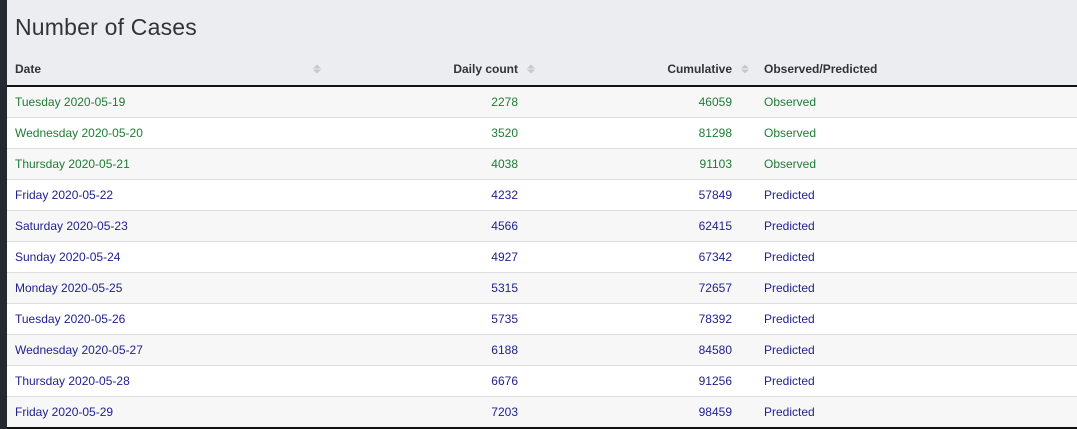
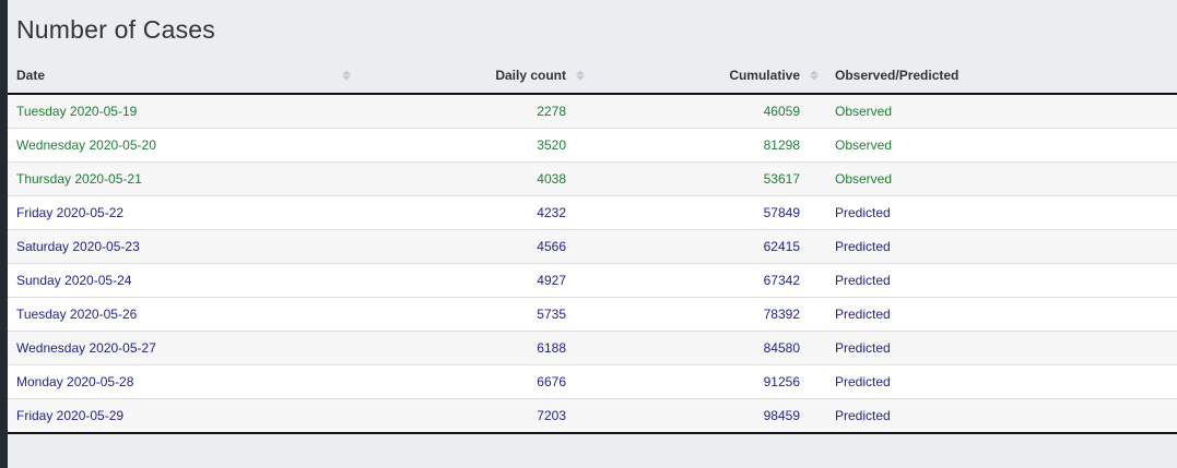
  Number of Cases
  Date	Daily count	Cumulative	Observed/Predicted
  Tuesday 2020-05-19	2278	46059	Observed
  Wednesday 2020-05-20	3520	81298	Observed
- Thursday 2020-05-21	4038	91103	Observed
+ Thursday 2020-05-21	4038	53617	Observed
  Friday 2020-05-22	4232	57849	Predicted
  Saturday 2020-05-23	4566	62415	Predicted
  Sunday 2020-05-24	4927	67342	Predicted
- Monday 2020-05-25	5315	72657	Predicted
  Tuesday 2020-05-26	5735	78392	Predicted
  Wednesday 2020-05-27	6188	84580	Predicted
- Thursday 2020-05-28	6676	91256	Predicted
+ Monday 2020-05-28	6676	91256	Predicted
  Friday 2020-05-29	7203	98459	Predicted
